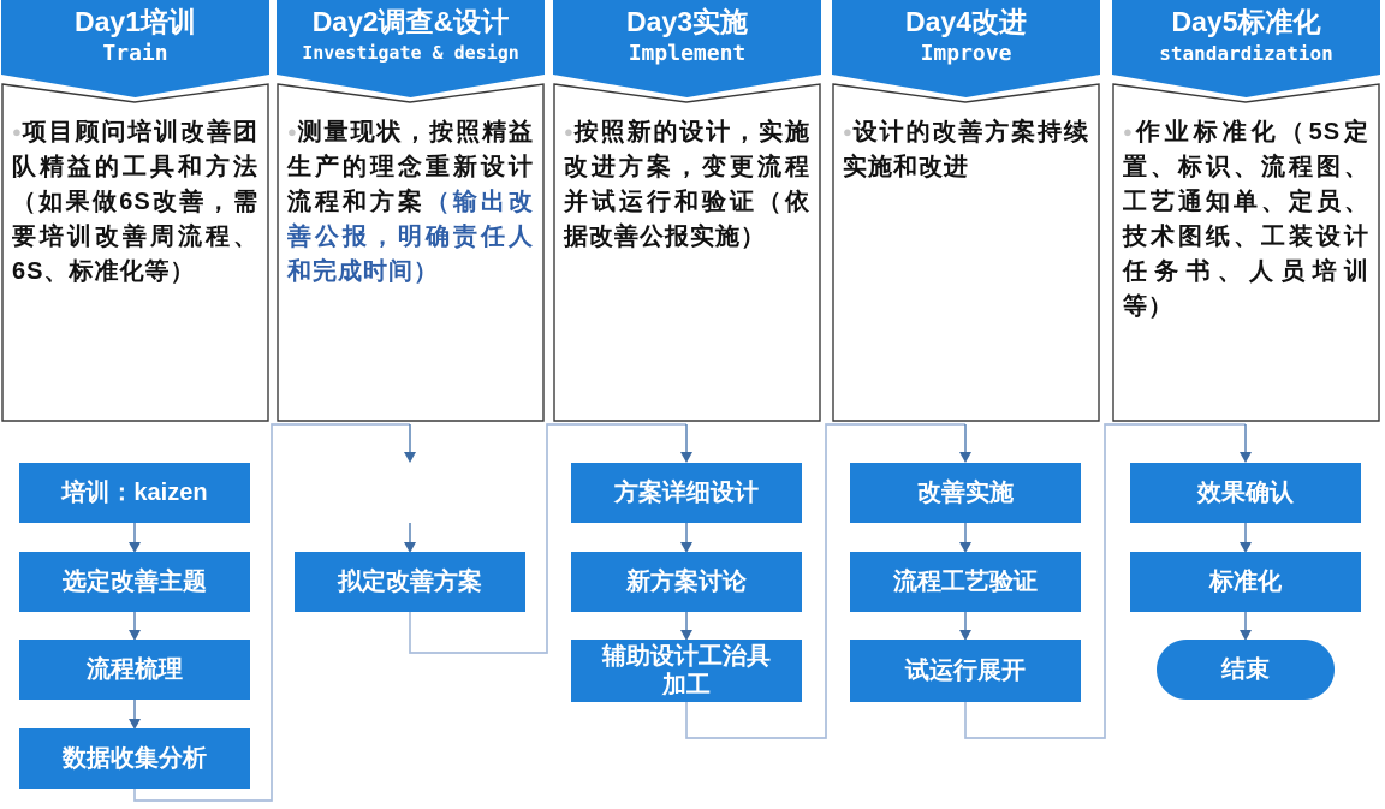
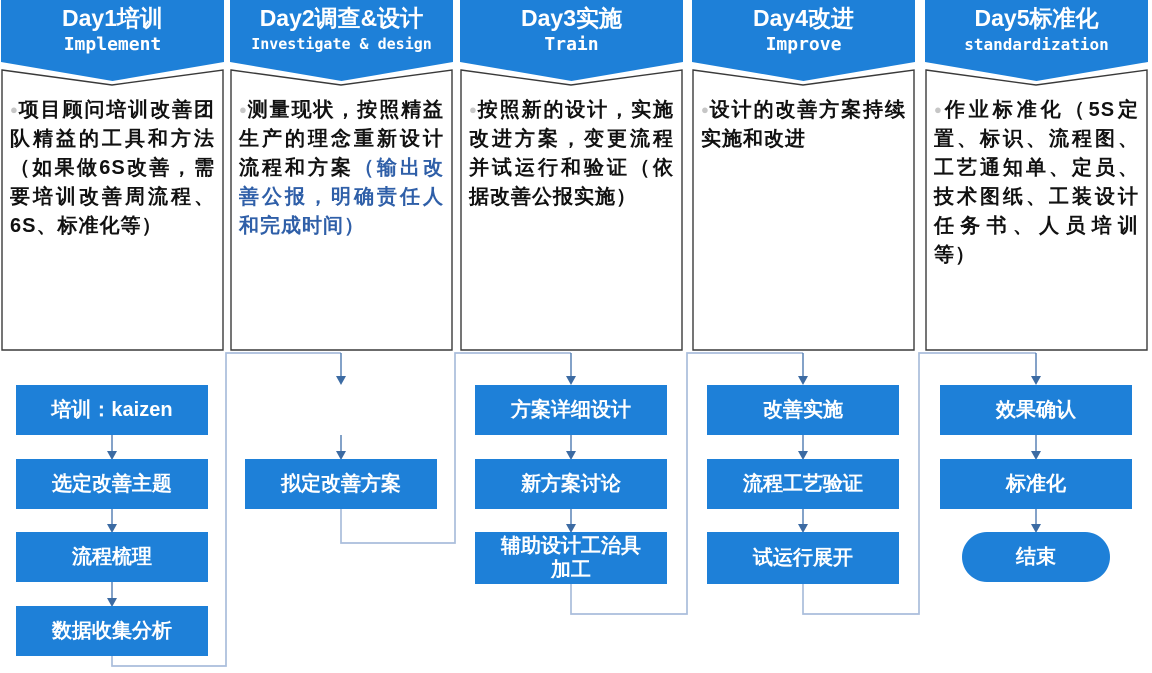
  Day1培训
- Train
+ Implement
  ●项目顾问培训改善团队精益的工具和方法（如果做6S改善，需要培训改善周流程、6S、标准化等）
  培训：kaizen
  选定改善主题
  流程梳理
  数据收集分析
  Day2调查&设计
  Investigate & design
  ●测量现状，按照精益生产的理念重新设计流程和方案（输出改善公报，明确责任人和完成时间）
  拟定改善方案
  Day3实施
- Implement
+ Train
  ●按照新的设计，实施改进方案，变更流程并试运行和验证（依据改善公报实施）
  方案详细设计
  新方案讨论
  辅助设计工治具加工
  Day4改进
  Improve
  ●设计的改善方案持续实施和改进
  改善实施
  流程工艺验证
  试运行展开
  Day5标准化
  standardization
  ●作业标准化（5S定置、标识、流程图、工艺通知单、定员、技术图纸、工装设计任务书、人员培训等）
  效果确认
  标准化
  结束
